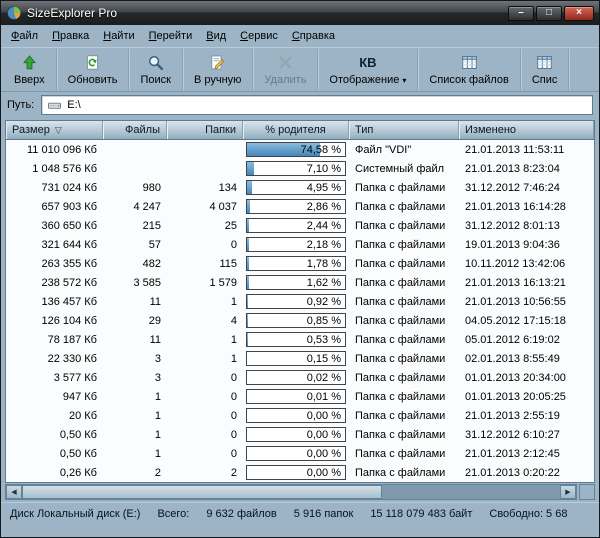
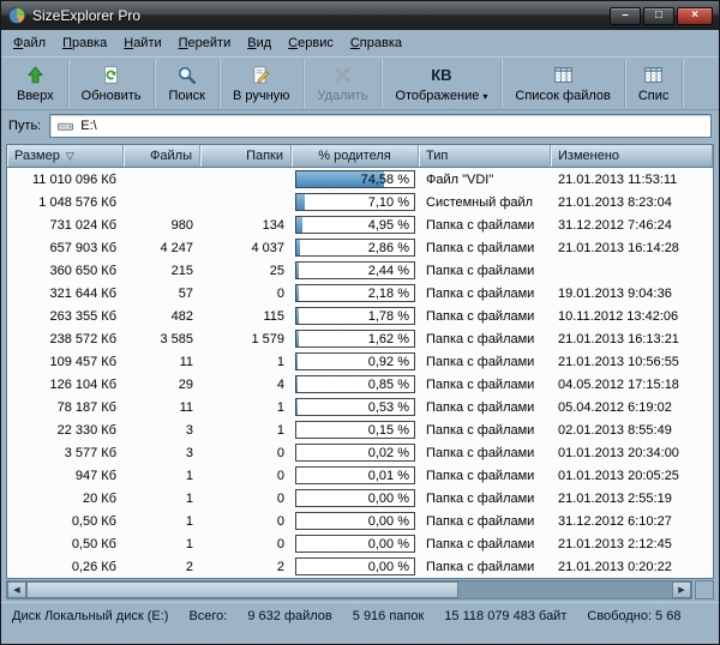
  SizeExplorer Pro
  –
  □
  ×
  Файл
  Правка
  Найти
  Перейти
  Вид
  Сервис
  Справка
  Вверх
  Обновить
  Поиск
  В ручную
  Удалить
  КВ
  Отображение ▾
  Список файлов
  Спис
  Путь:
  E:\
  Размер
  ▽
  Файлы
  Папки
  % родителя
  Тип
  Изменено
  11 010 096 Кб
  74,58 %
  Файл "VDI"
  21.01.2013 11:53:11
  1 048 576 Кб
  7,10 %
  Системный файл
  21.01.2013 8:23:04
  731 024 Кб
  980
  134
  4,95 %
  Папка с файлами
  31.12.2012 7:46:24
  657 903 Кб
  4 247
  4 037
  2,86 %
  Папка с файлами
  21.01.2013 16:14:28
  360 650 Кб
  215
  25
  2,44 %
  Папка с файлами
- 31.12.2012 8:01:13
  321 644 Кб
  57
  0
  2,18 %
  Папка с файлами
  19.01.2013 9:04:36
  263 355 Кб
  482
  115
  1,78 %
  Папка с файлами
  10.11.2012 13:42:06
  238 572 Кб
  3 585
  1 579
  1,62 %
  Папка с файлами
  21.01.2013 16:13:21
- 136 457 Кб
+ 109 457 Кб
  11
  1
  0,92 %
  Папка с файлами
  21.01.2013 10:56:55
  126 104 Кб
  29
  4
  0,85 %
  Папка с файлами
  04.05.2012 17:15:18
  78 187 Кб
  11
  1
  0,53 %
  Папка с файлами
- 05.01.2012 6:19:02
+ 05.04.2012 6:19:02
  22 330 Кб
  3
  1
  0,15 %
  Папка с файлами
  02.01.2013 8:55:49
  3 577 Кб
  3
  0
  0,02 %
  Папка с файлами
  01.01.2013 20:34:00
  947 Кб
  1
  0
  0,01 %
  Папка с файлами
  01.01.2013 20:05:25
  20 Кб
  1
  0
  0,00 %
  Папка с файлами
  21.01.2013 2:55:19
  0,50 Кб
  1
  0
  0,00 %
  Папка с файлами
  31.12.2012 6:10:27
  0,50 Кб
  1
  0
  0,00 %
  Папка с файлами
  21.01.2013 2:12:45
  0,26 Кб
  2
  2
  0,00 %
  Папка с файлами
  21.01.2013 0:20:22
  Диск Локальный диск (E:)
  Всего:
  9 632 файлов
  5 916 папок
  15 118 079 483 байт
  Свободно: 5 68
